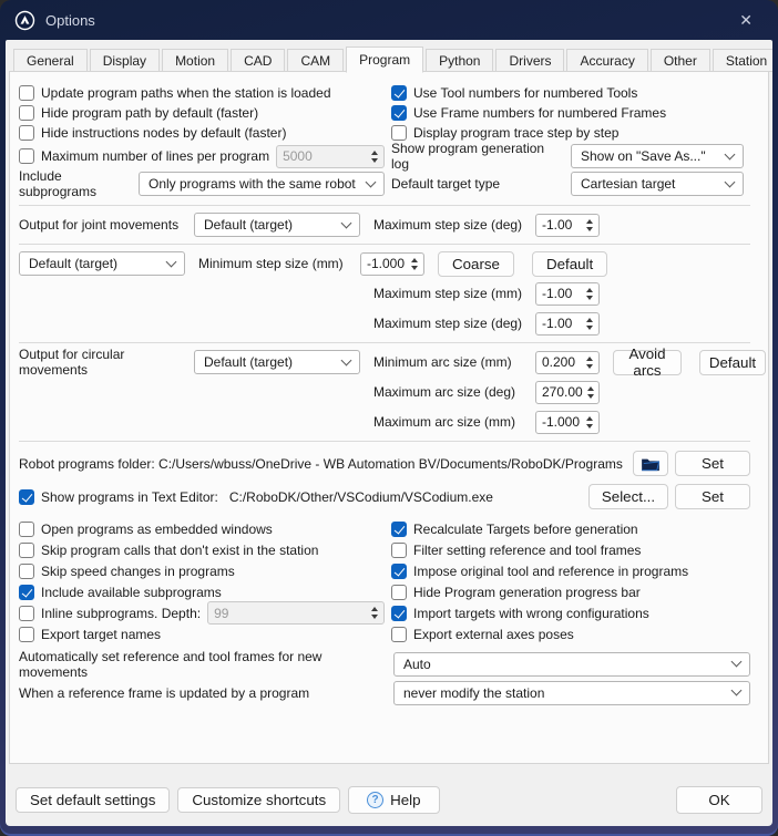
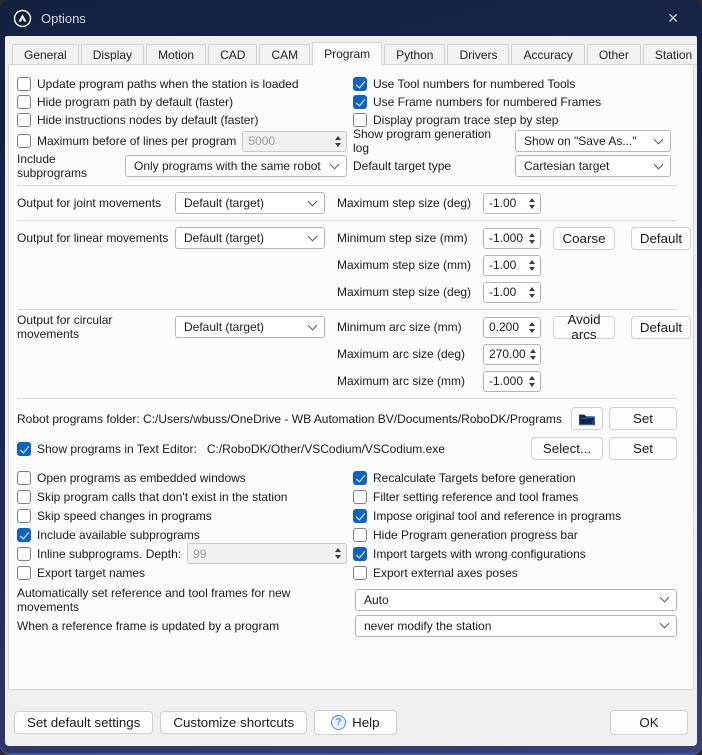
  Options
  ✕
  General
  Display
  Motion
  CAD
  CAM
  Program
  Python
  Drivers
  Accuracy
  Other
  Station
  Update program paths when the station is loaded
  Hide program path by default (faster)
  Hide instructions nodes by default (faster)
- Maximum number of lines per program
+ Maximum before of lines per program
  5000
  Include subprograms
  Only programs with the same robot
  Use Tool numbers for numbered Tools
  Use Frame numbers for numbered Frames
  Display program trace step by step
  Show program generation log
  Show on "Save As..."
  Default target type
  Cartesian target
  Output for joint movements
  Default (target)
  Maximum step size (deg)
  -1.00
+ Output for linear movements
  Default (target)
  Minimum step size (mm)
  -1.000
  Coarse
  Default
  Maximum step size (mm)
  -1.00
  Maximum step size (deg)
  -1.00
  Output for circular movements
  Default (target)
  Minimum arc size (mm)
  0.200
  Avoid arcs
  Default
  Maximum arc size (deg)
  270.00
  Maximum arc size (mm)
  -1.000
  Robot programs folder: C:/Users/wbuss/OneDrive - WB Automation BV/Documents/RoboDK/Programs
  Set
  Show programs in Text Editor: C:/RoboDK/Other/VSCodium/VSCodium.exe
  Select...
  Set
  Open programs as embedded windows
  Skip program calls that don't exist in the station
  Skip speed changes in programs
  Include available subprograms
  Inline subprograms. Depth:
  99
  Export target names
  Recalculate Targets before generation
  Filter setting reference and tool frames
  Impose original tool and reference in programs
  Hide Program generation progress bar
  Import targets with wrong configurations
  Export external axes poses
  Automatically set reference and tool frames for new movements
  Auto
  When a reference frame is updated by a program
  never modify the station
  Set default settings
  Customize shortcuts
  ?
  Help
  OK
